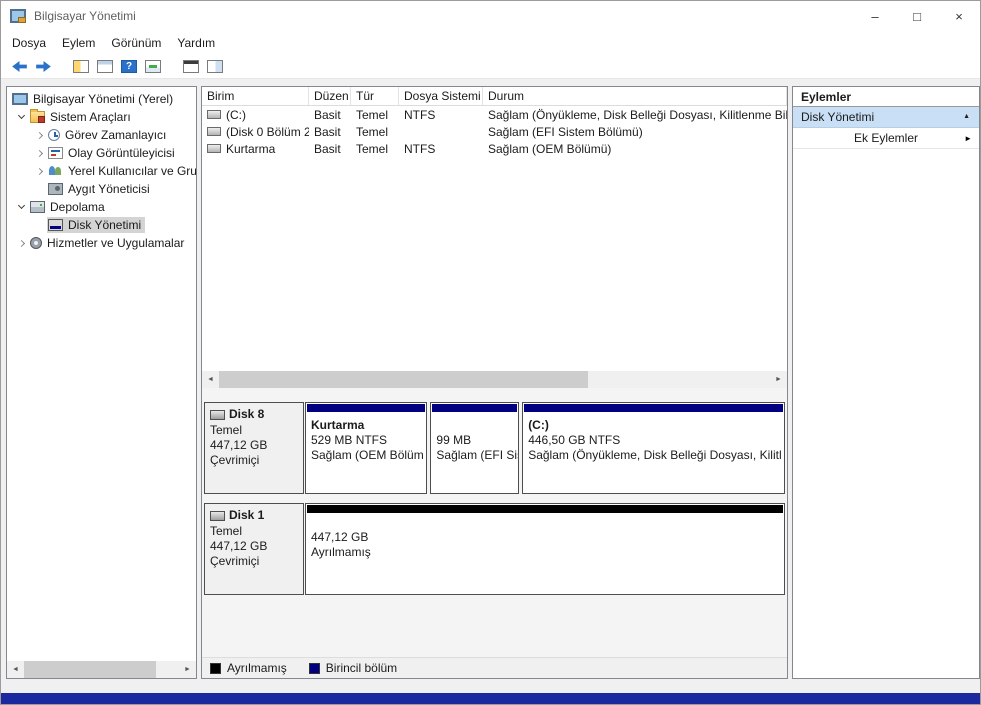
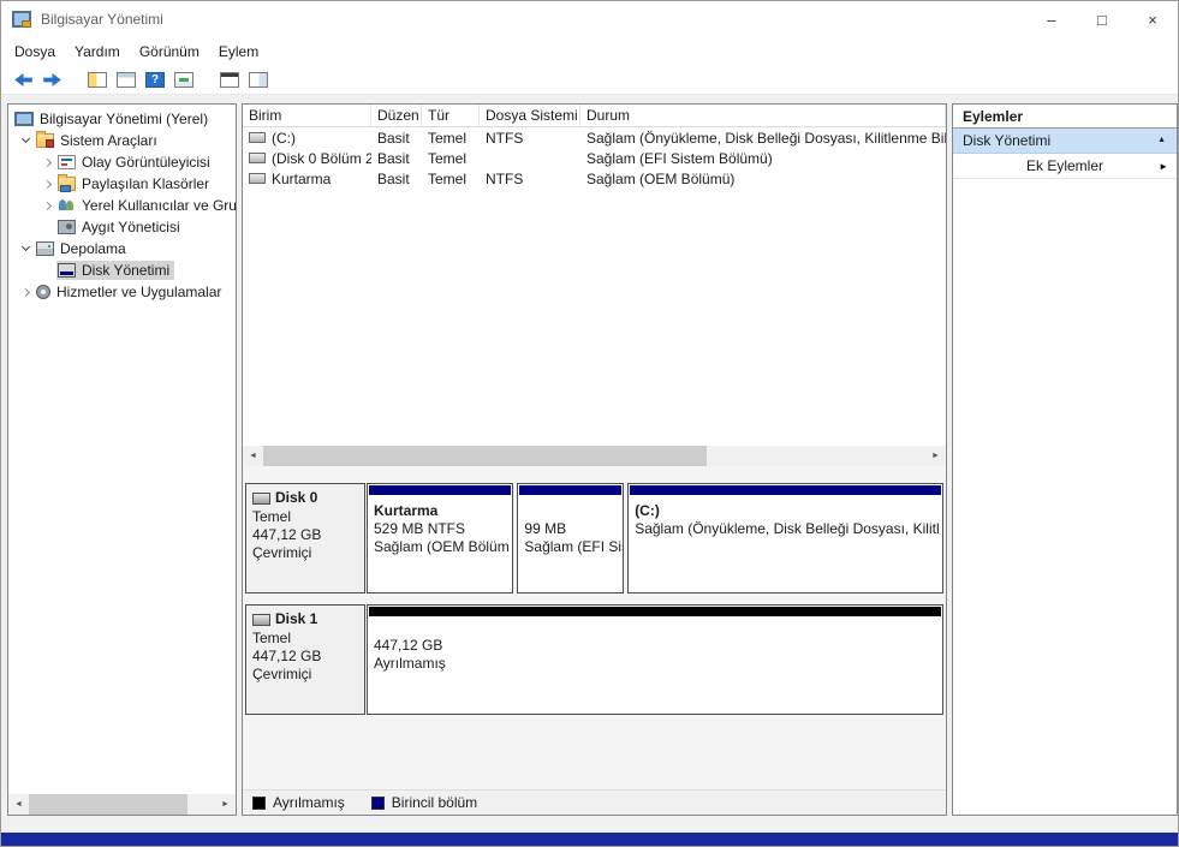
  Bilgisayar Yönetimi
  –
  □
  ×
  Dosya
- Eylem
+ Yardım
  Görünüm
- Yardım
+ Eylem
  Bilgisayar Yönetimi (Yerel)
  Sistem Araçları
- Görev Zamanlayıcı
  Olay Görüntüleyicisi
+ Paylaşılan Klasörler
  Yerel Kullanıcılar ve Gru
  Aygıt Yöneticisi
  Depolama
  Disk Yönetimi
  Hizmetler ve Uygulamalar
  Birim
  Düzen
  Tür
  Dosya Sistemi
  Durum
  (C:)
  Basit
  Temel
  NTFS
  Sağlam (Önyükleme, Disk Belleği Dosyası, Kilitlenme Bil
  (Disk 0 Bölüm 2
  Basit
  Temel
  Sağlam (EFI Sistem Bölümü)
  Kurtarma
  Basit
  Temel
  NTFS
  Sağlam (OEM Bölümü)
- Disk 8
+ Disk 0
  Temel
  447,12 GB
  Çevrimiçi
  Kurtarma
  529 MB NTFS
  Sağlam (OEM Bölüm
  99 MB
  Sağlam (EFI Si
  (C:)
- 446,50 GB NTFS
  Sağlam (Önyükleme, Disk Belleği Dosyası, Kilitl
  Disk 1
  Temel
  447,12 GB
  Çevrimiçi
  447,12 GB
  Ayrılmamış
  Ayrılmamış
  Birincil bölüm
  Eylemler
  Disk Yönetimi
  Ek Eylemler
